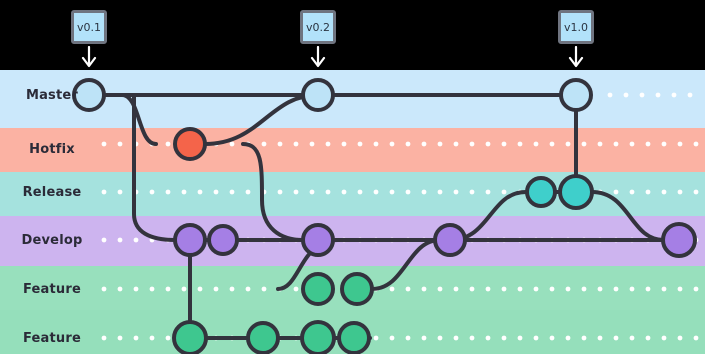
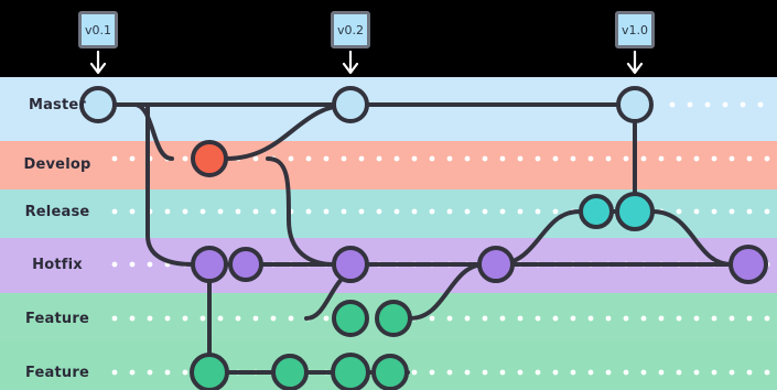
  Master
- Hotfix
+ Develop
  Release
- Develop
+ Hotfix
  Feature
  Feature
  v0.1
  v0.2
  v1.0
